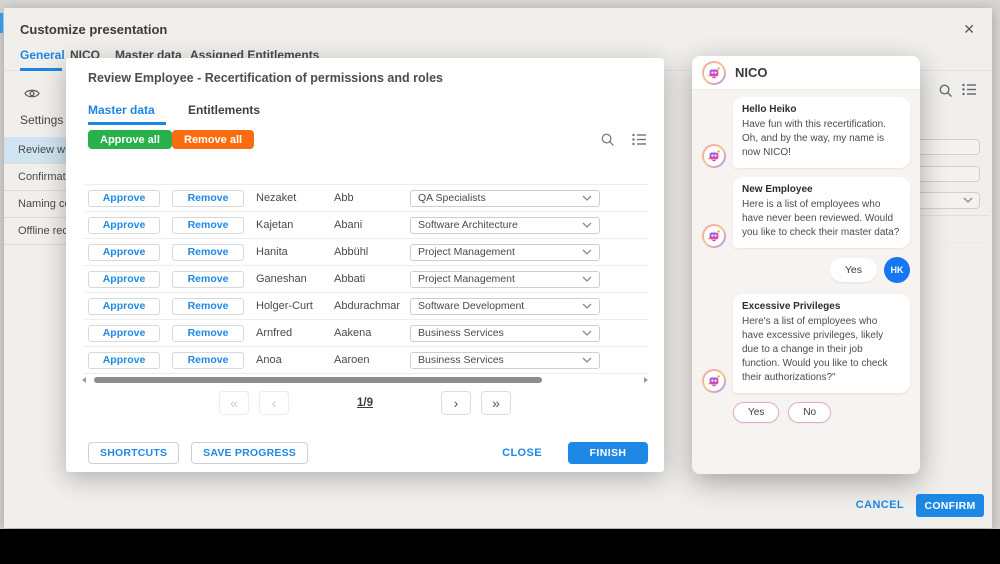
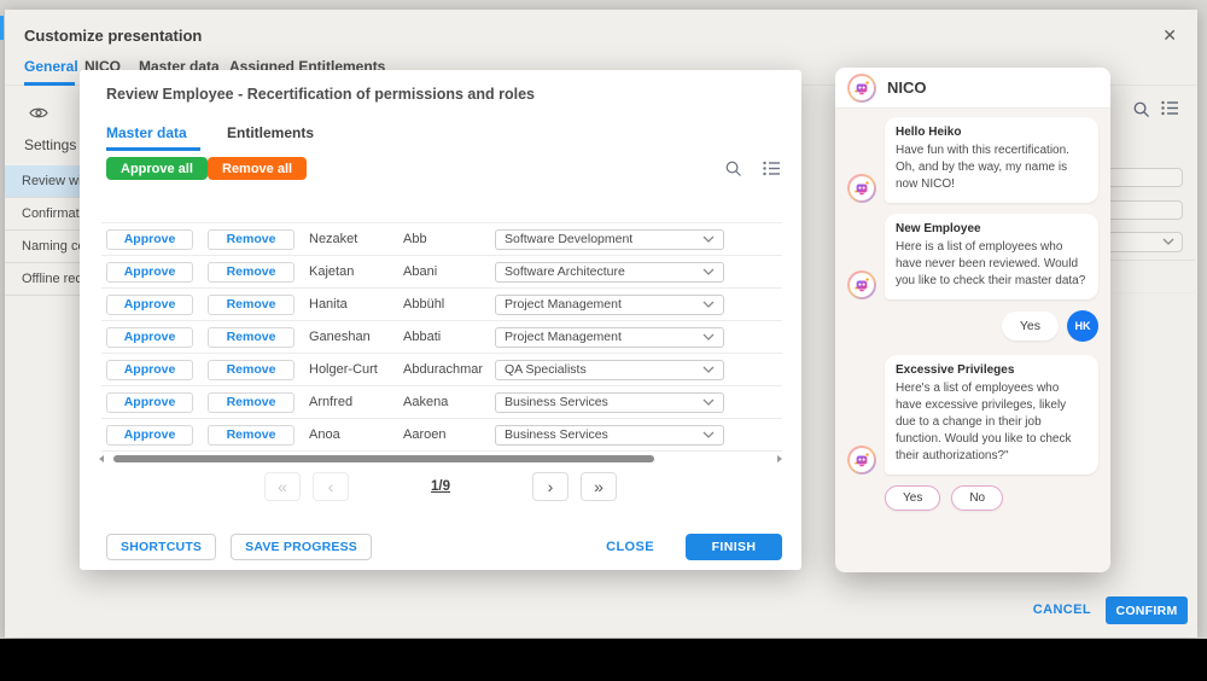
  Customize presentation
  ✕
  General
  NICO
  Master data
  Assigned Entitlements
  Settings
  Review w
  Confirmat
  Naming c
  Offline re
  CANCEL
  CONFIRM
  Review Employee - Recertification of permissions and roles
  Master data
  Entitlements
  Approve all
  Remove all
  Approve
  Remove
  Nezaket
  Abb
- QA Specialists
+ Software Development
  Approve
  Remove
  Kajetan
  Abani
  Software Architecture
  Approve
  Remove
  Hanita
  Abbühl
  Project Management
  Approve
  Remove
  Ganeshan
  Abbati
  Project Management
  Approve
  Remove
  Holger-Curt
  Abdurachman
- Software Development
+ QA Specialists
  Approve
  Remove
  Arnfred
  Aakena
  Business Services
  Approve
  Remove
  Anoa
  Aaroen
  Business Services
  «
  ‹
  1/9
  ›
  »
  SHORTCUTS
  SAVE PROGRESS
  CLOSE
  FINISH
  NICO
  Hello Heiko
  Have fun with this recertification. Oh, and by the way, my name is now NICO!
  New Employee
  Here is a list of employees who have never been reviewed. Would you like to check their master data?
  Yes
  HK
  Excessive Privileges
  Here's a list of employees who have excessive privileges, likely due to a change in their job function. Would you like to check their authorizations?"
  Yes
  No
